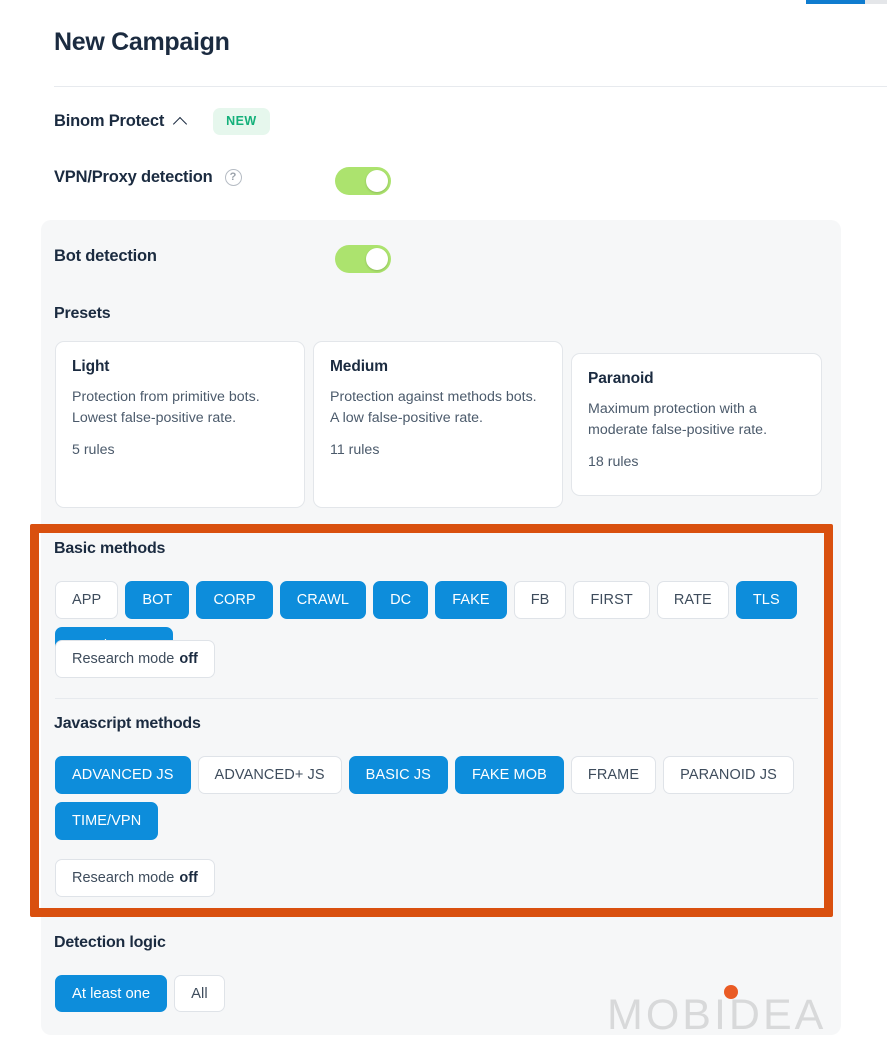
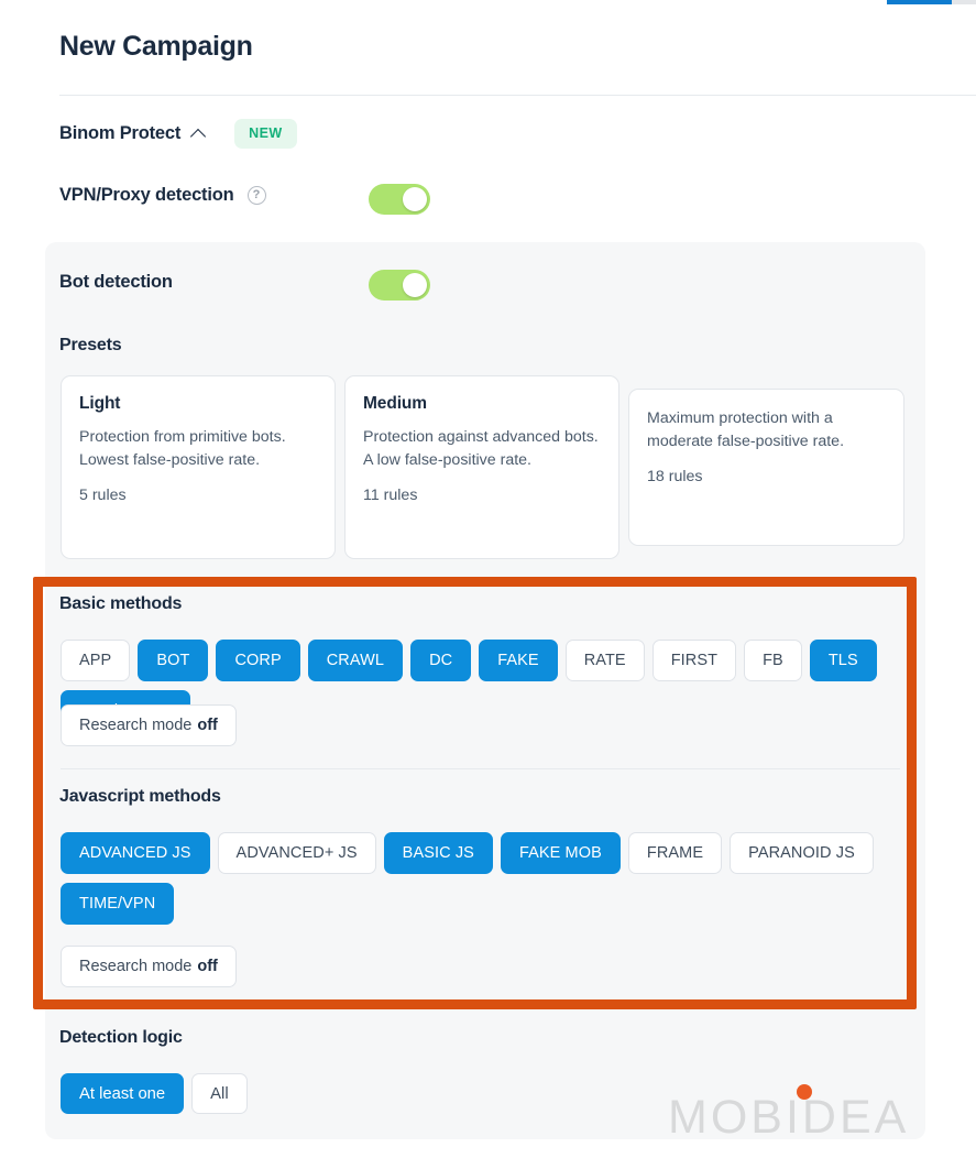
  New Campaign
  Binom Protect
  NEW
  VPN/Proxy detection
  ?
  Bot detection
  Presets
  Light
  Protection from primitive bots. Lowest false-positive rate.
  5 rules
  Medium
- Protection against methods bots. A low false-positive rate.
+ Protection against advanced bots. A low false-positive rate.
  11 rules
- Paranoid
  Maximum protection with a moderate false-positive rate.
  18 rules
  Basic methods
  APP
  BOT
  CORP
  CRAWL
  DC
  FAKE
- FB
+ RATE
  FIRST
- RATE
+ FB
  TLS
  Research mode
  off
  Javascript methods
  ADVANCED JS
  ADVANCED+ JS
  BASIC JS
  FAKE MOB
  FRAME
  PARANOID JS
  TIME/VPN
  Research mode
  off
  Detection logic
  At least one
  All
  MOBIDEA
